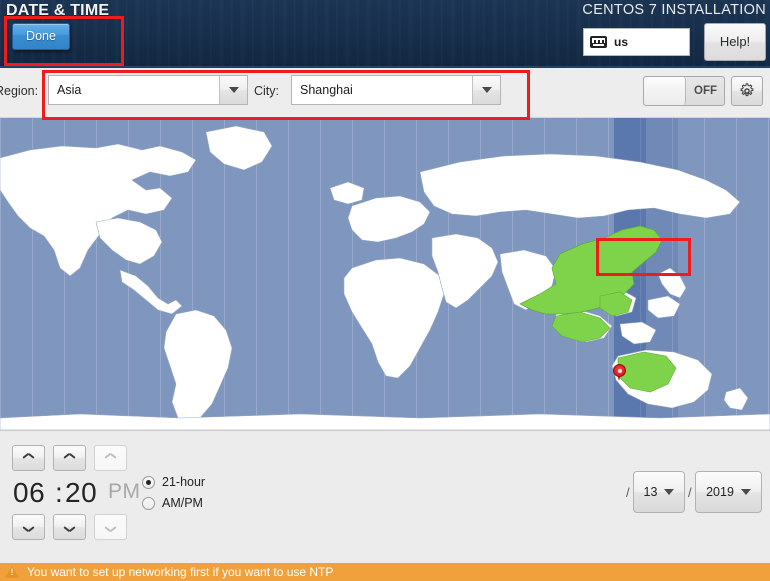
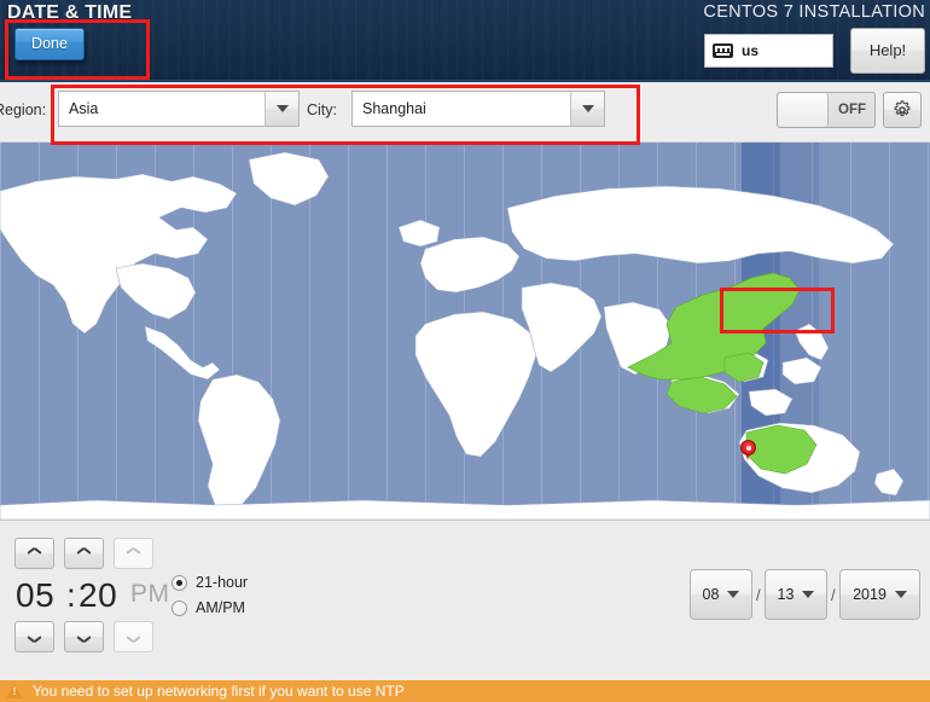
  DATE & TIME
  CENTOS 7 INSTALLATION
  Done
  us
  Help!
  egion:
  City:
  Asia
  Shanghai
  OFF
- 06
+ 05
  :
  20
  PM
  21-hour
  AM/PM
+ 08
  /
  13
  /
  2019
- You want to set up networking first if you want to use NTP
+ You need to set up networking first if you want to use NTP
